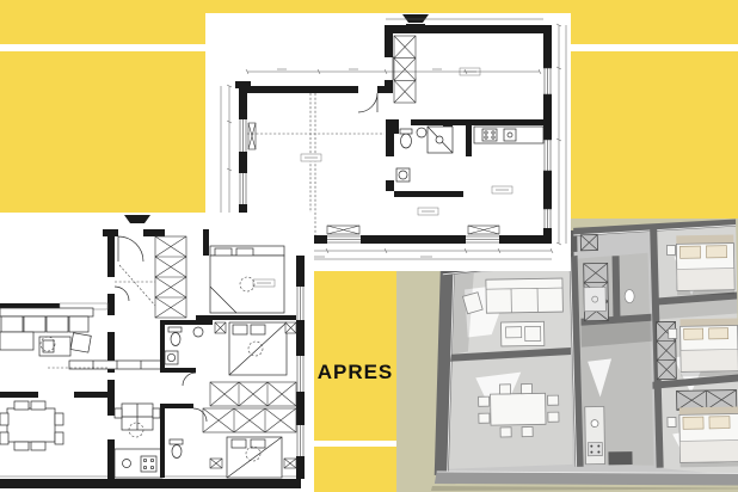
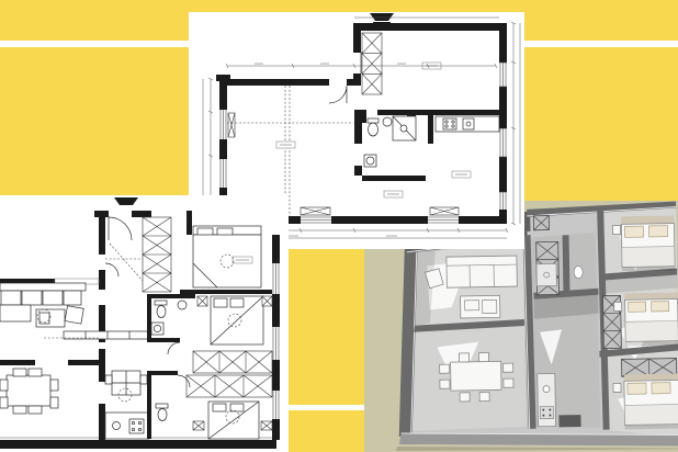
- APRES
